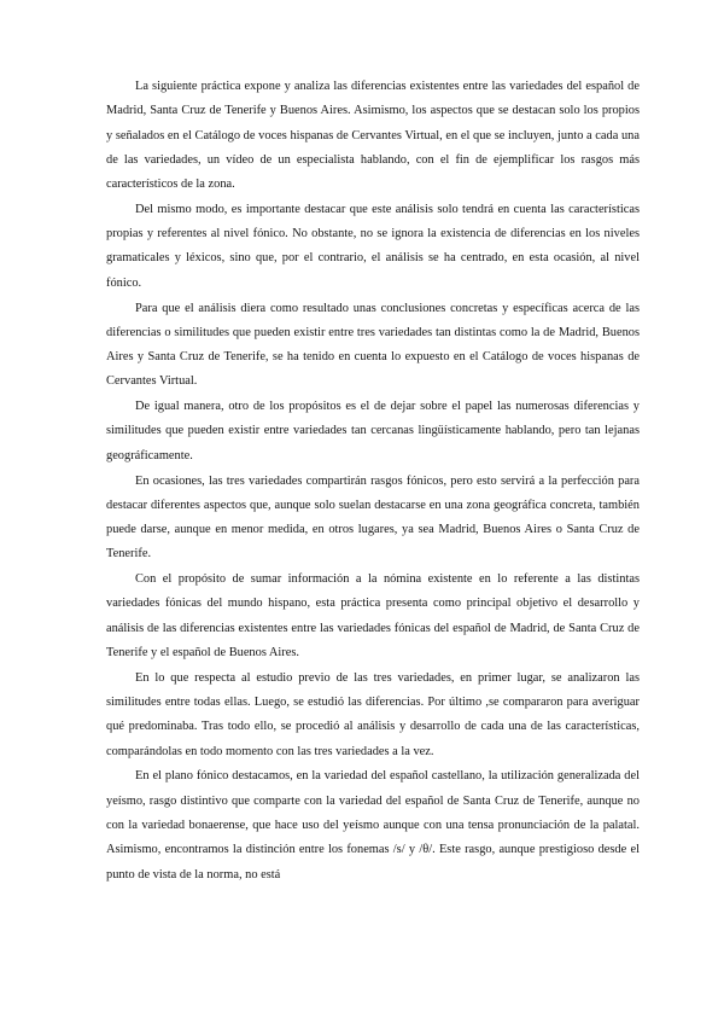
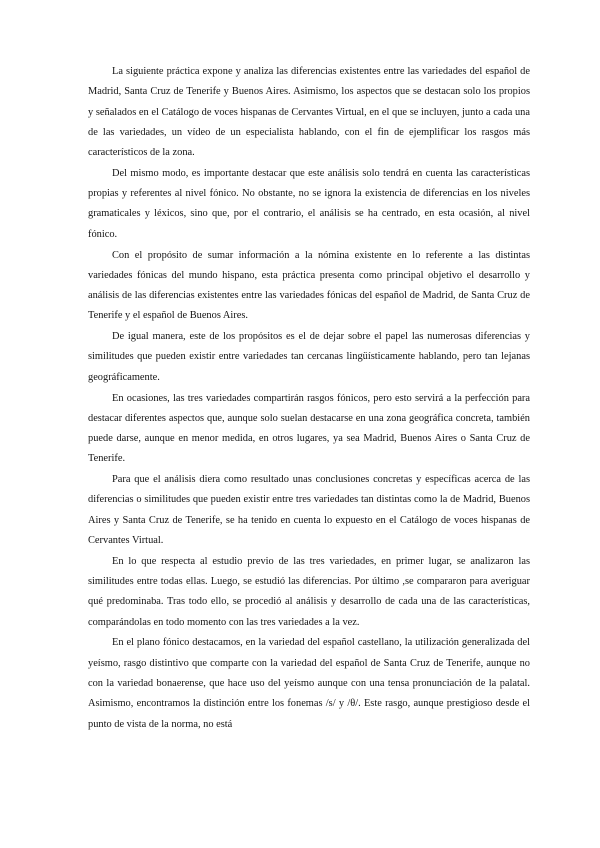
  La siguiente práctica expone y analiza las diferencias existentes entre las variedades del español de Madrid, Santa Cruz de Tenerife y Buenos Aires. Asimismo, los aspectos que se destacan solo los propios y señalados en el Catálogo de voces hispanas de Cervantes Virtual, en el que se incluyen, junto a cada una de las variedades, un vídeo de un especialista hablando, con el fin de ejemplificar los rasgos más característicos de la zona.
  Del mismo modo, es importante destacar que este análisis solo tendrá en cuenta las características propias y referentes al nivel fónico. No obstante, no se ignora la existencia de diferencias en los niveles gramaticales y léxicos, sino que, por el contrario, el análisis se ha centrado, en esta ocasión, al nivel fónico.
- Para que el análisis diera como resultado unas conclusiones concretas y específicas acerca de las diferencias o similitudes que pueden existir entre tres variedades tan distintas como la de Madrid, Buenos Aires y Santa Cruz de Tenerife, se ha tenido en cuenta lo expuesto en el Catálogo de voces hispanas de Cervantes Virtual.
+ Con el propósito de sumar información a la nómina existente en lo referente a las distintas variedades fónicas del mundo hispano, esta práctica presenta como principal objetivo el desarrollo y análisis de las diferencias existentes entre las variedades fónicas del español de Madrid, de Santa Cruz de Tenerife y el español de Buenos Aires.
- De igual manera, otro de los propósitos es el de dejar sobre el papel las numerosas diferencias y similitudes que pueden existir entre variedades tan cercanas lingüísticamente hablando, pero tan lejanas geográficamente.
+ De igual manera, este de los propósitos es el de dejar sobre el papel las numerosas diferencias y similitudes que pueden existir entre variedades tan cercanas lingüísticamente hablando, pero tan lejanas geográficamente.
  En ocasiones, las tres variedades compartirán rasgos fónicos, pero esto servirá a la perfección para destacar diferentes aspectos que, aunque solo suelan destacarse en una zona geográfica concreta, también puede darse, aunque en menor medida, en otros lugares, ya sea Madrid, Buenos Aires o Santa Cruz de Tenerife.
- Con el propósito de sumar información a la nómina existente en lo referente a las distintas variedades fónicas del mundo hispano, esta práctica presenta como principal objetivo el desarrollo y análisis de las diferencias existentes entre las variedades fónicas del español de Madrid, de Santa Cruz de Tenerife y el español de Buenos Aires.
+ Para que el análisis diera como resultado unas conclusiones concretas y específicas acerca de las diferencias o similitudes que pueden existir entre tres variedades tan distintas como la de Madrid, Buenos Aires y Santa Cruz de Tenerife, se ha tenido en cuenta lo expuesto en el Catálogo de voces hispanas de Cervantes Virtual.
  En lo que respecta al estudio previo de las tres variedades, en primer lugar, se analizaron las similitudes entre todas ellas. Luego, se estudió las diferencias. Por último ,se compararon para averiguar qué predominaba. Tras todo ello, se procedió al análisis y desarrollo de cada una de las características, comparándolas en todo momento con las tres variedades a la vez.
  En el plano fónico destacamos, en la variedad del español castellano, la utilización generalizada del yeísmo, rasgo distintivo que comparte con la variedad del español de Santa Cruz de Tenerife, aunque no con la variedad bonaerense, que hace uso del yeísmo aunque con una tensa pronunciación de la palatal. Asimismo, encontramos la distinción entre los fonemas /s/ y /θ/. Este rasgo, aunque prestigioso desde el punto de vista de la norma, no está
